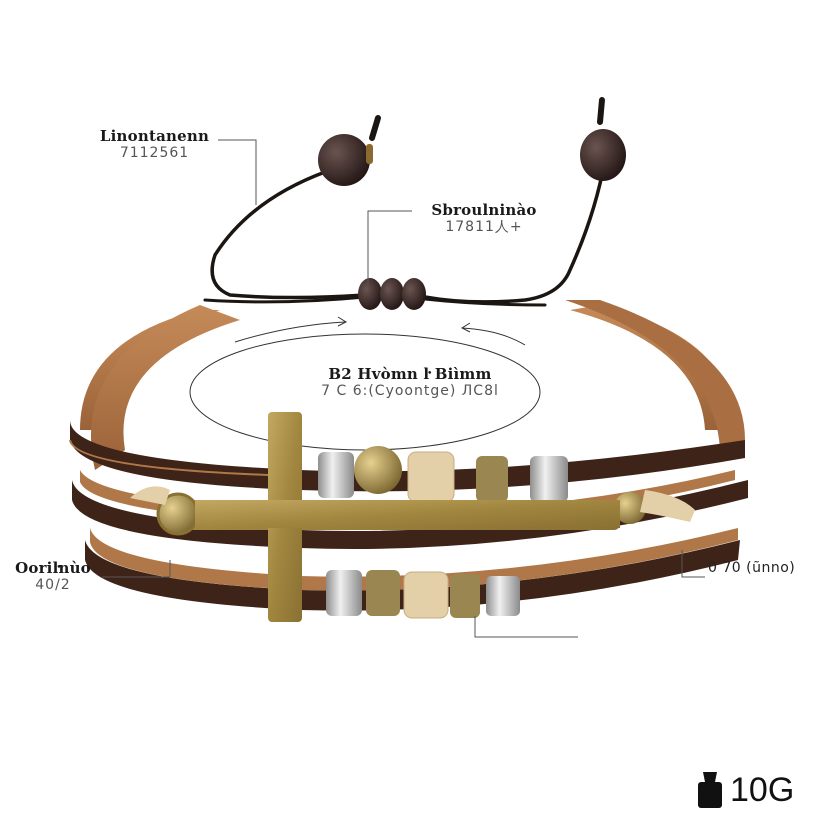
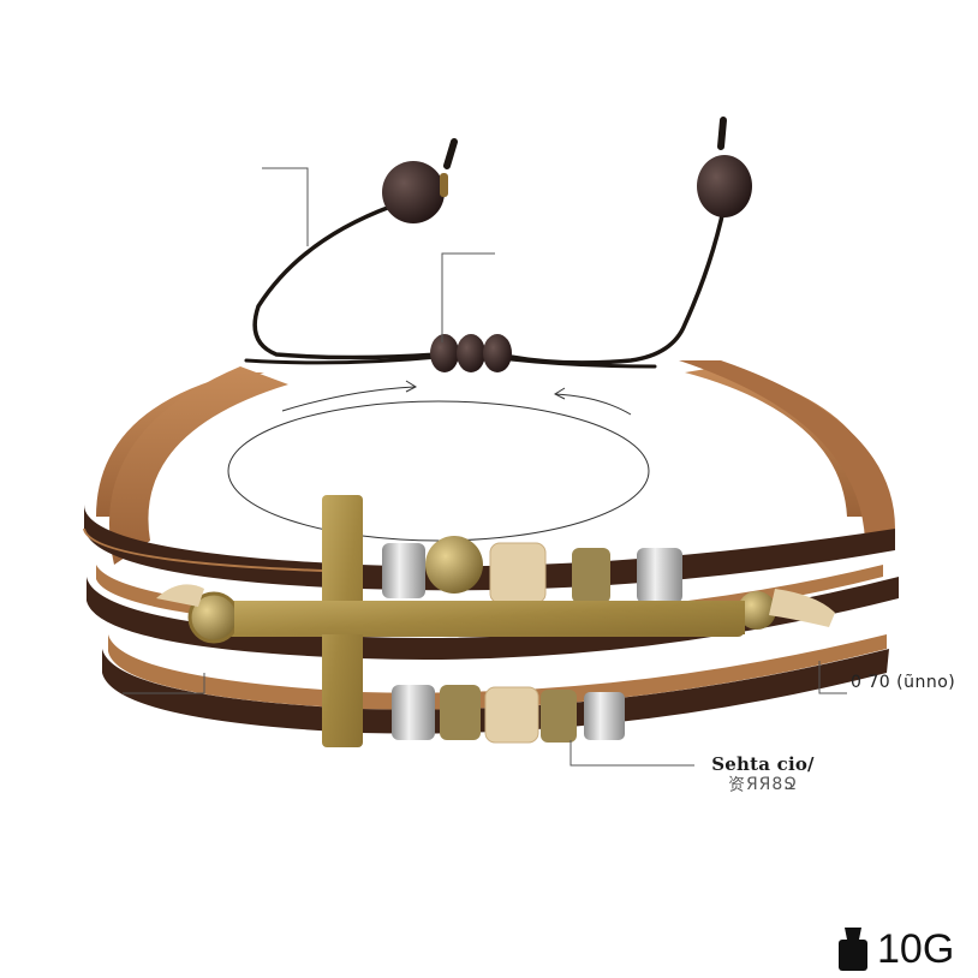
- Linontanenn
- 7112561
- Sbroulninào
- 17811人+
- B2 Hvòmn ŀ Biìmm
- 7 C 6:(Cyoontge) ЛC8l
- Ooriŀnùo
- 40/2
  0 70 (ũnno)
+ Sehta cio/
+ 资ЯЯ8Ջ
  10G
